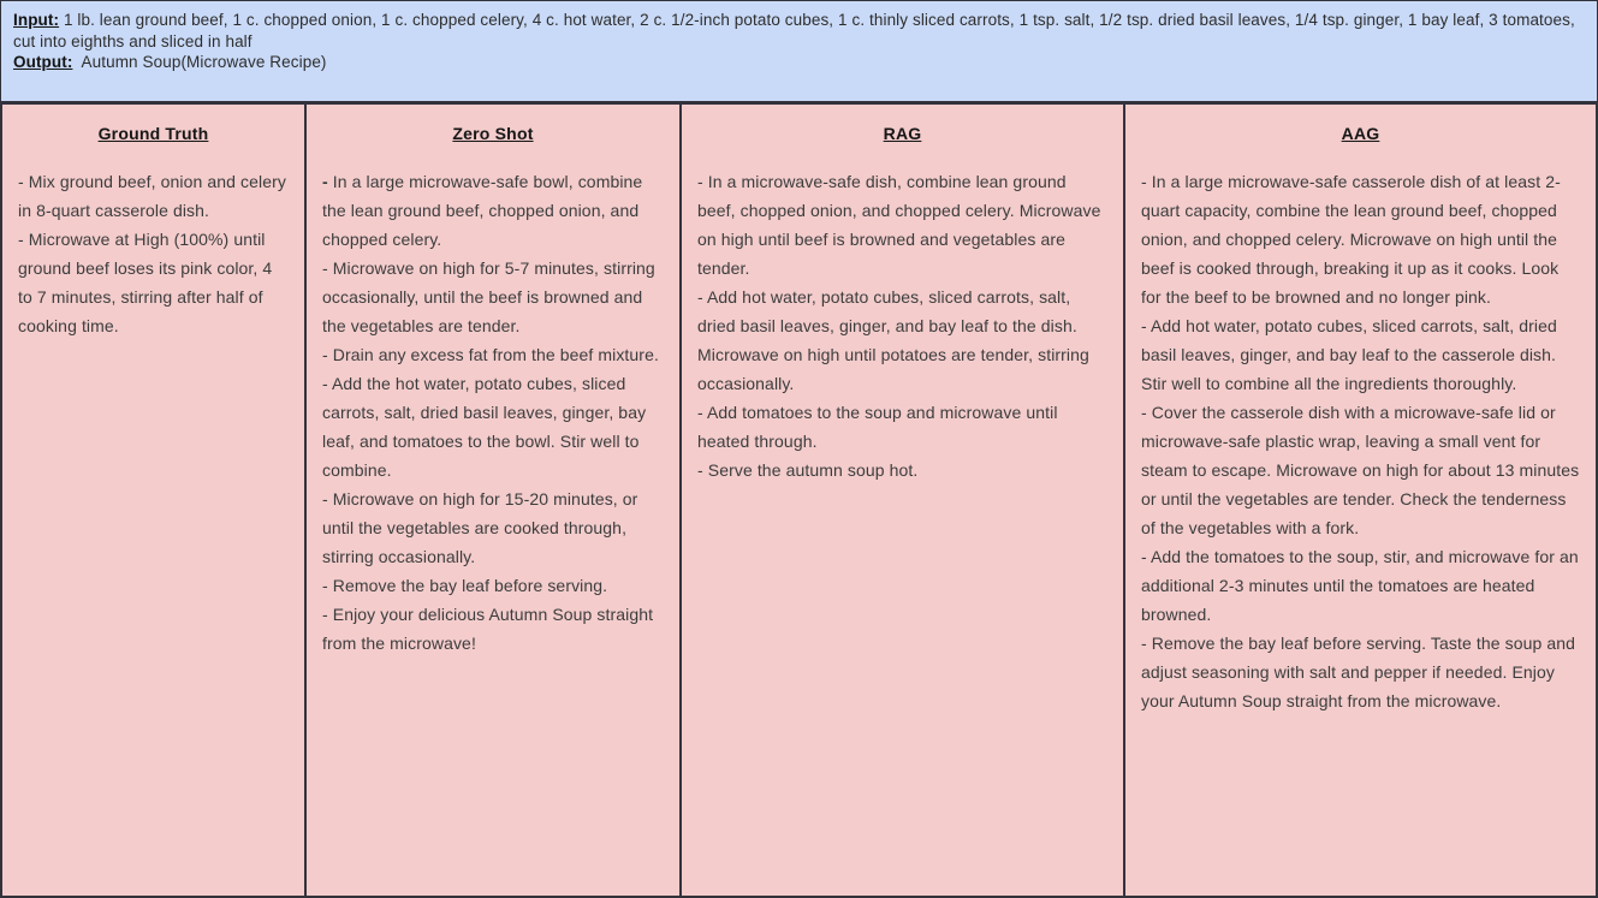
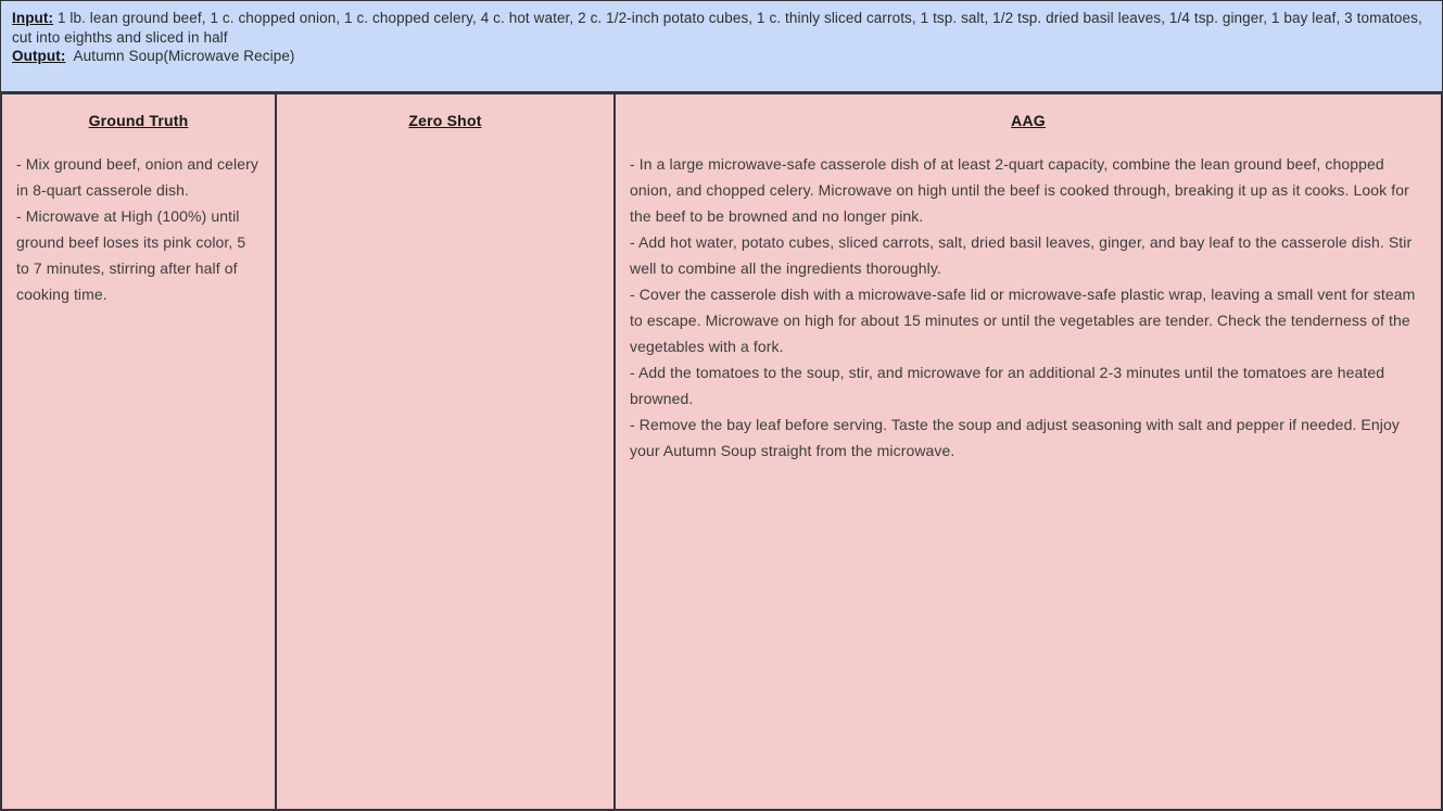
  Input: 1 lb. lean ground beef, 1 c. chopped onion, 1 c. chopped celery, 4 c. hot water, 2 c. 1/2-inch potato cubes, 1 c. thinly sliced carrots, 1 tsp. salt, 1/2 tsp. dried basil leaves, 1/4 tsp. ginger, 1 bay leaf, 3 tomatoes, cut into eighths and sliced in half
  Output: Autumn Soup(Microwave Recipe)
  Ground Truth
  - Mix ground beef, onion and celery in 8-quart casserole dish.
- - Microwave at High (100%) until ground beef loses its pink color, 4 to 7 minutes, stirring after half of cooking time.
+ - Microwave at High (100%) until ground beef loses its pink color, 5 to 7 minutes, stirring after half of cooking time.
  Zero Shot
- - In a large microwave-safe bowl, combine the lean ground beef, chopped onion, and chopped celery.
- - Microwave on high for 5-7 minutes, stirring occasionally, until the beef is browned and the vegetables are tender.
- - Drain any excess fat from the beef mixture.
- - Add the hot water, potato cubes, sliced carrots, salt, dried basil leaves, ginger, bay leaf, and tomatoes to the bowl. Stir well to combine.
- - Microwave on high for 15-20 minutes, or until the vegetables are cooked through, stirring occasionally.
- - Remove the bay leaf before serving.
- - Enjoy your delicious Autumn Soup straight from the microwave!
- RAG
- - In a microwave-safe dish, combine lean ground beef, chopped onion, and chopped celery. Microwave on high until beef is browned and vegetables are tender.
- - Add hot water, potato cubes, sliced carrots, salt, dried basil leaves, ginger, and bay leaf to the dish. Microwave on high until potatoes are tender, stirring occasionally.
- - Add tomatoes to the soup and microwave until heated through.
- - Serve the autumn soup hot.
  AAG
  - In a large microwave-safe casserole dish of at least 2-quart capacity, combine the lean ground beef, chopped onion, and chopped celery. Microwave on high until the beef is cooked through, breaking it up as it cooks. Look for the beef to be browned and no longer pink.
  - Add hot water, potato cubes, sliced carrots, salt, dried basil leaves, ginger, and bay leaf to the casserole dish. Stir well to combine all the ingredients thoroughly.
- - Cover the casserole dish with a microwave-safe lid or microwave-safe plastic wrap, leaving a small vent for steam to escape. Microwave on high for about 13 minutes or until the vegetables are tender. Check the tenderness of the vegetables with a fork.
+ - Cover the casserole dish with a microwave-safe lid or microwave-safe plastic wrap, leaving a small vent for steam to escape. Microwave on high for about 15 minutes or until the vegetables are tender. Check the tenderness of the vegetables with a fork.
  - Add the tomatoes to the soup, stir, and microwave for an additional 2-3 minutes until the tomatoes are heated browned.
  - Remove the bay leaf before serving. Taste the soup and adjust seasoning with salt and pepper if needed. Enjoy your Autumn Soup straight from the microwave.
